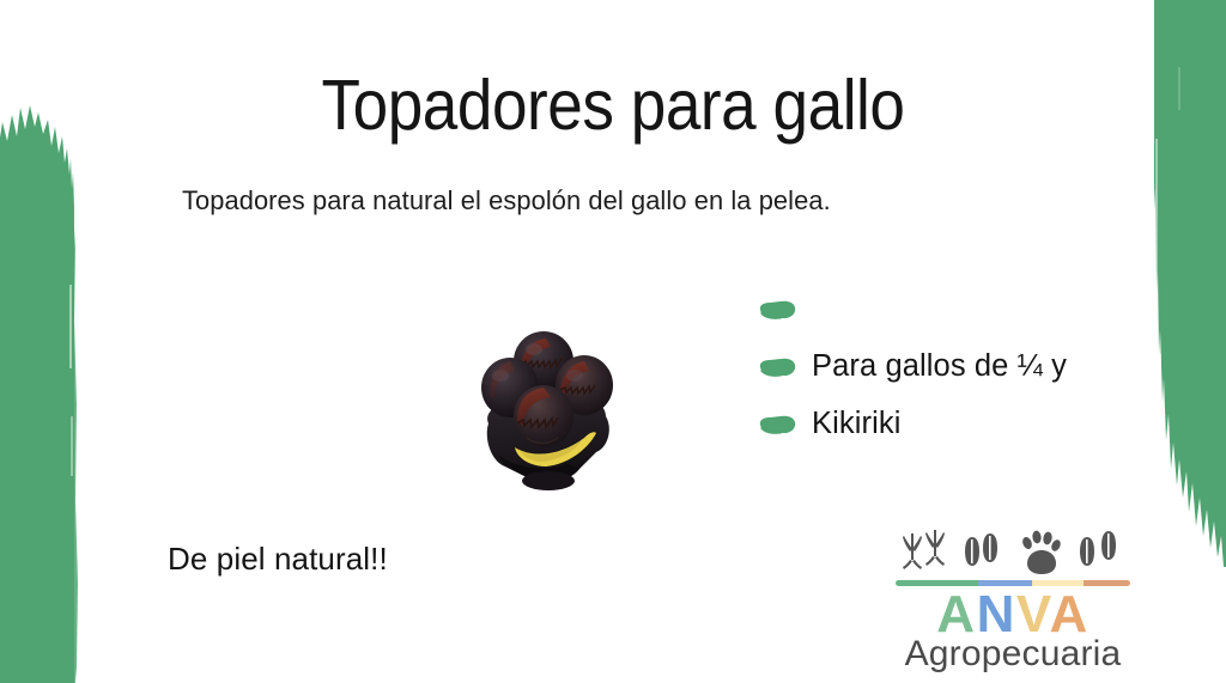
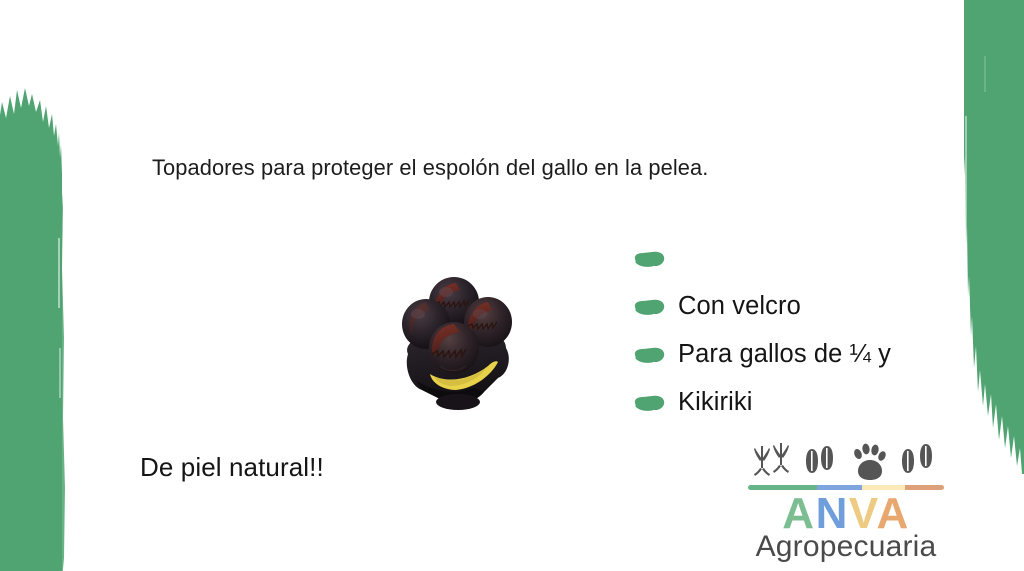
- Topadores para gallo
- Topadores para natural el espolón del gallo en la pelea.
+ Topadores para proteger el espolón del gallo en la pelea.
+ Con velcro
  Para gallos de ¼ y
  Kikiriki
  De piel natural!!
  ANVA
  Agropecuaria
